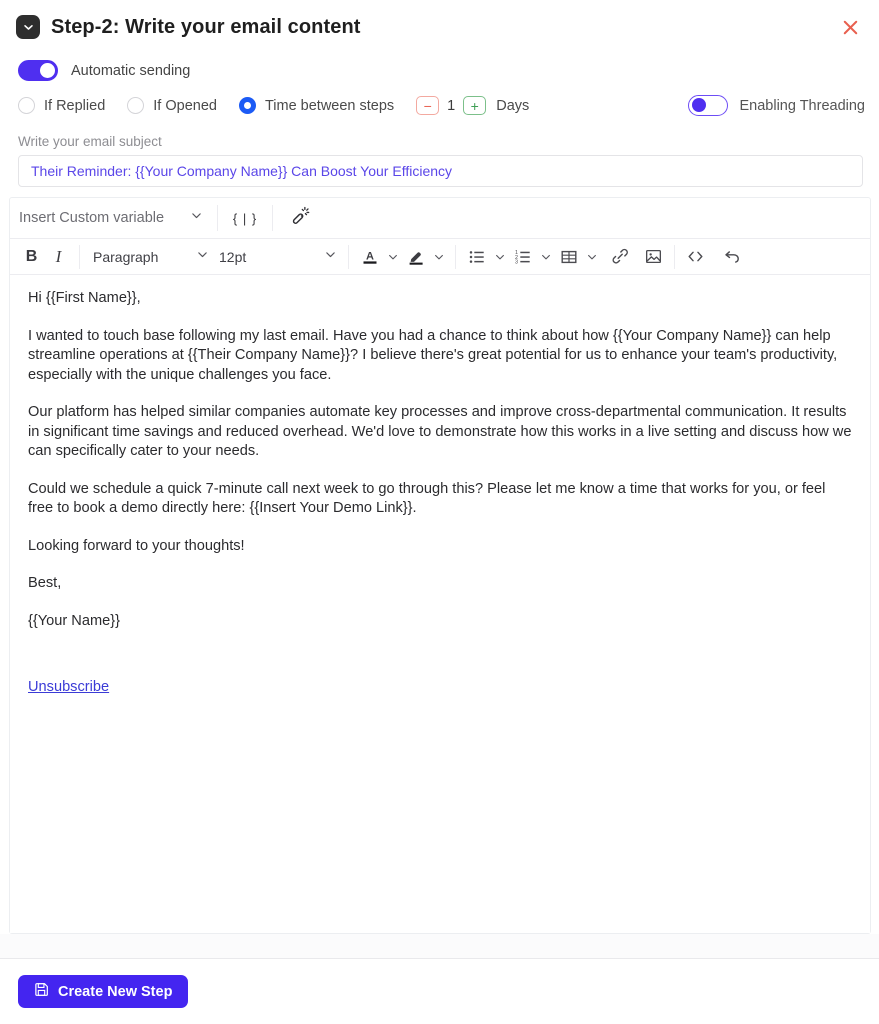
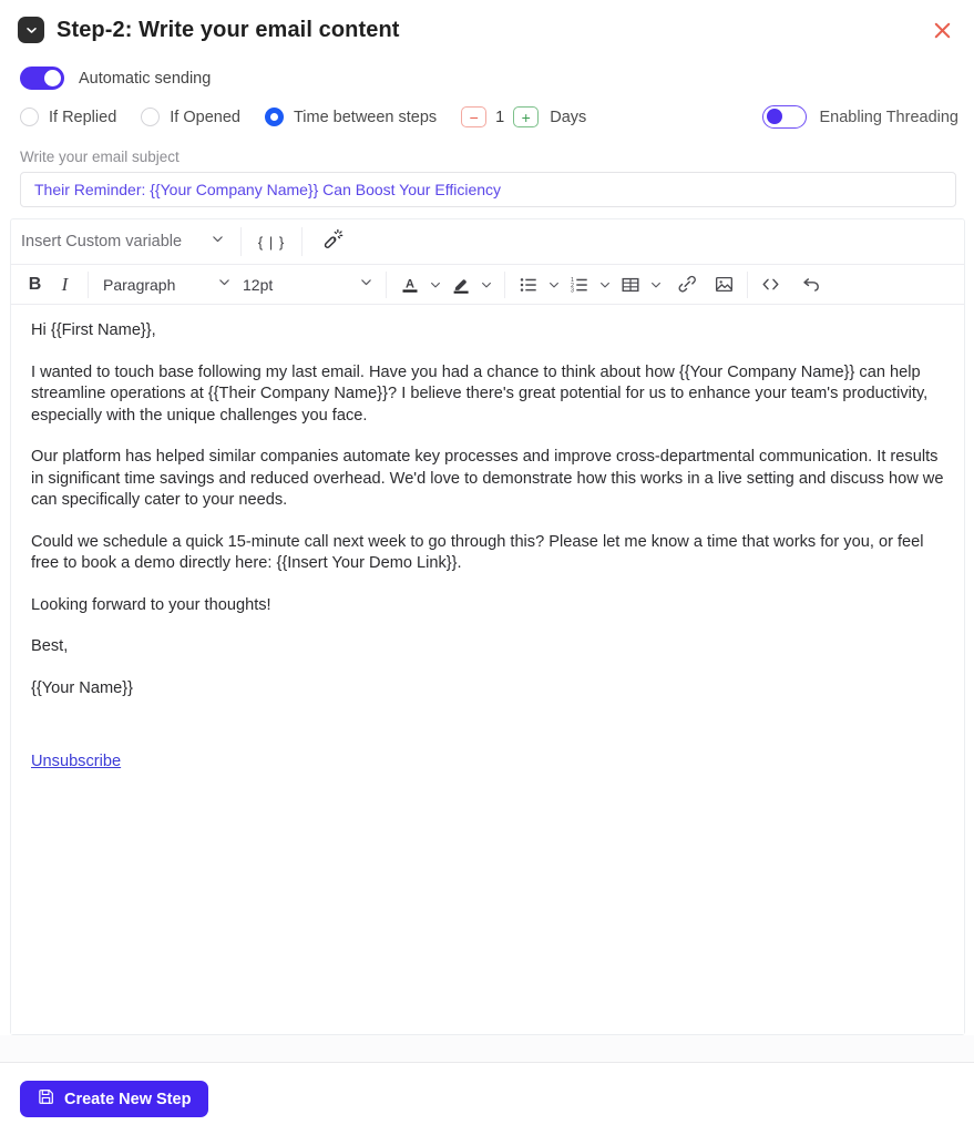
  Step-2: Write your email content
  Automatic sending
  If Replied
  If Opened
  Time between steps
  −
  1
  +
  Days
  Enabling Threading
  Write your email subject
  Their Reminder: {{Your Company Name}} Can Boost Your Efficiency
  Insert Custom variable
  { | }
  B
  I
  Paragraph
  12pt
  A
  Hi {{First Name}},
  I wanted to touch base following my last email. Have you had a chance to think about how {{Your Company Name}} can help streamline operations at {{Their Company Name}}? I believe there's great potential for us to enhance your team's productivity, especially with the unique challenges you face.
  Our platform has helped similar companies automate key processes and improve cross-departmental communication. It results in significant time savings and reduced overhead. We'd love to demonstrate how this works in a live setting and discuss how we can specifically cater to your needs.
- Could we schedule a quick 7-minute call next week to go through this? Please let me know a time that works for you, or feel free to book a demo directly here: {{Insert Your Demo Link}}.
+ Could we schedule a quick 15-minute call next week to go through this? Please let me know a time that works for you, or feel free to book a demo directly here: {{Insert Your Demo Link}}.
  Looking forward to your thoughts!
  Best,
  {{Your Name}}
  Unsubscribe
  Create New Step
